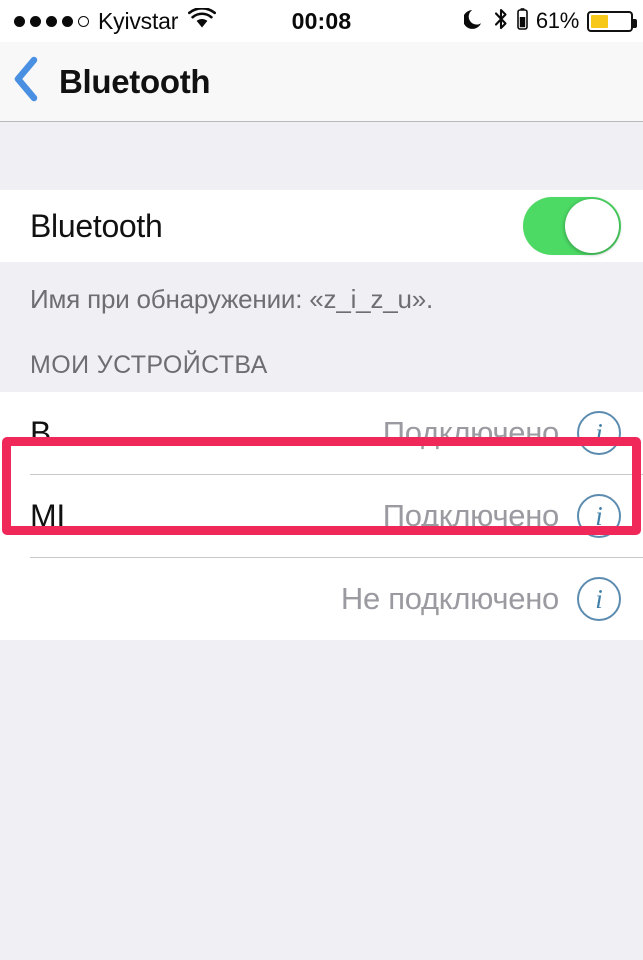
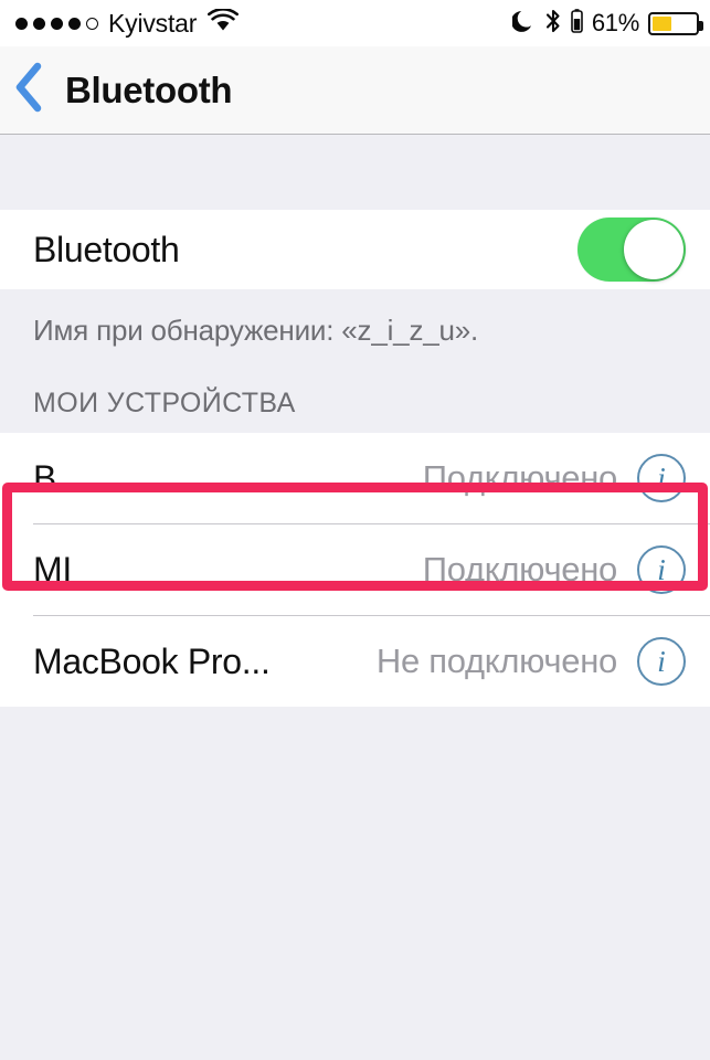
  Kyivstar
- 00:08
  61%
  Bluetooth
  Bluetooth
  Имя при обнаружении: «z_i_z_u».
  МОИ УСТРОЙСТВА
  B
  Подключено
  i
  MI
  Подключено
  i
+ MacBook Pro...
  Не подключено
  i
